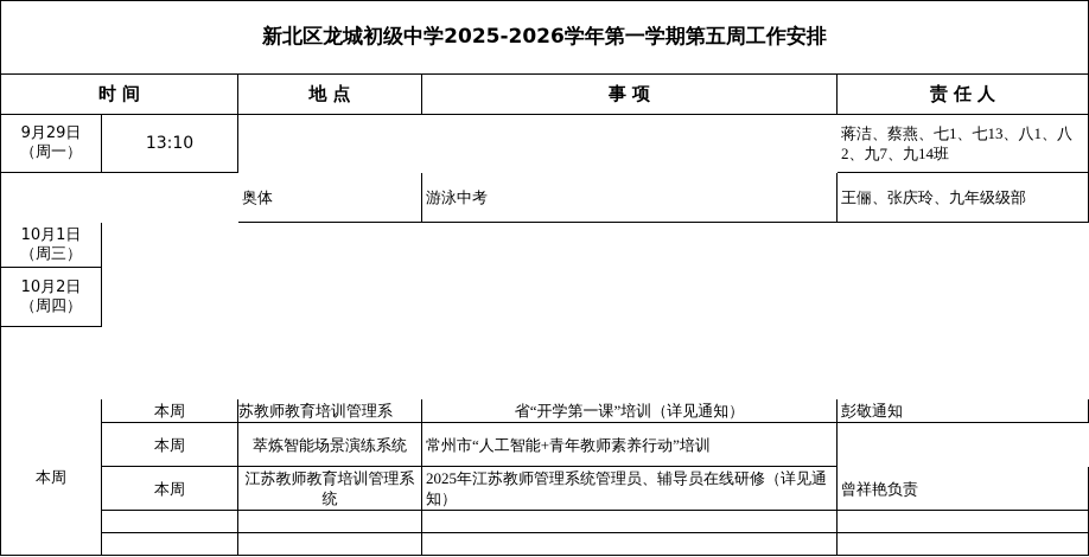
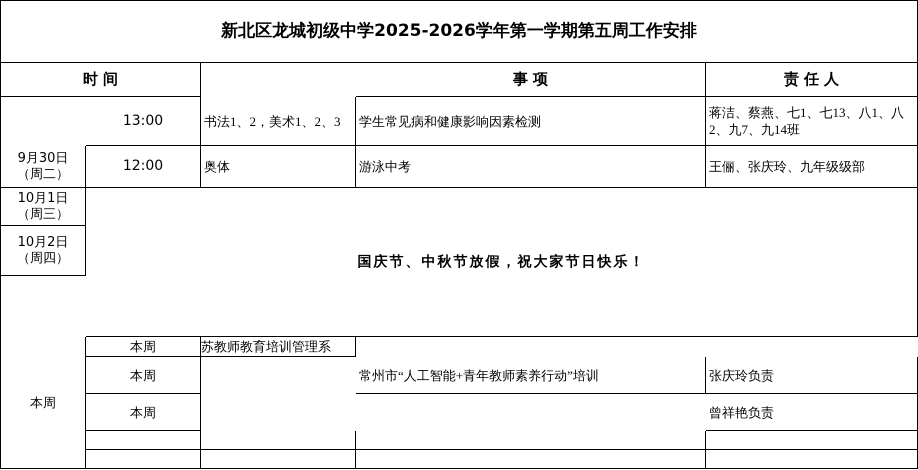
  新北区龙城初级中学2025-2026学年第一学期第五周工作安排
  时间
- 地点
  事项
  责任人
- 9月29日
- （周一）
- 13:10
+ 13:00
+ 书法1、2，美术1、2、3
+ 学生常见病和健康影响因素检测
  蒋洁、蔡燕、七1、七13、八1、八2、九7、九14班
+ 9月30日
+ （周二）
+ 12:00
  奥体
  游泳中考
  王俪、张庆玲、九年级级部
  10月1日
  （周三）
  10月2日
  （周四）
+ 国庆节、中秋节放假，祝大家节日快乐！
  本周
  本周
  苏教师教育培训管理系
- 省“开学第一课”培训（详见通知）
- 彭敬通知
  本周
- 萃炼智能场景演练系统
  常州市“人工智能+青年教师素养行动”培训
+ 张庆玲负责
  本周
- 江苏教师教育培训管理系统
- 2025年江苏教师管理系统管理员、辅导员在线研修（详见通知）
  曾祥艳负责
